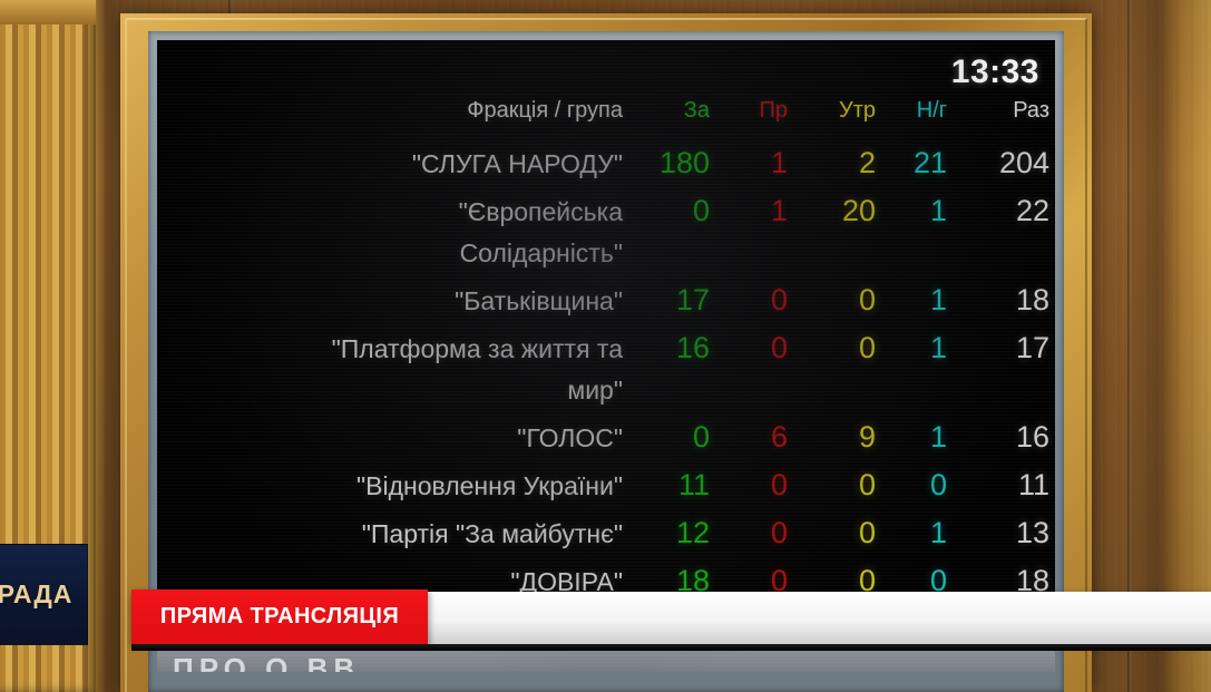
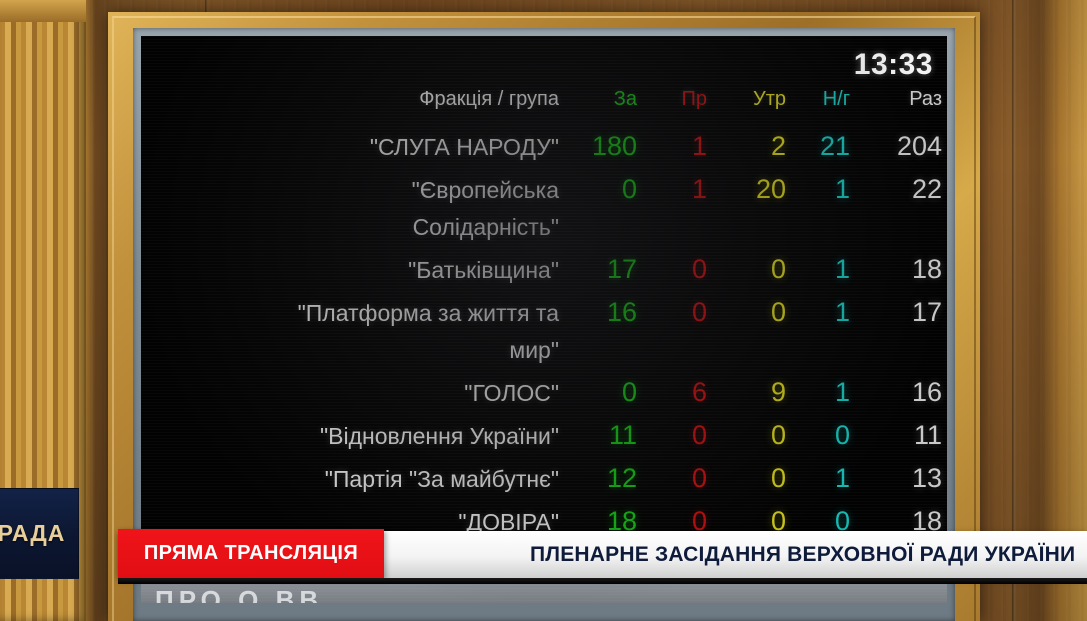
  РАДА
+ ПЛЕНАРНЕ ЗАСІДАННЯ ВЕРХОВНОЇ РАДИ УКРАЇНИ
  ПРЯМА ТРАНСЛЯЦІЯ
